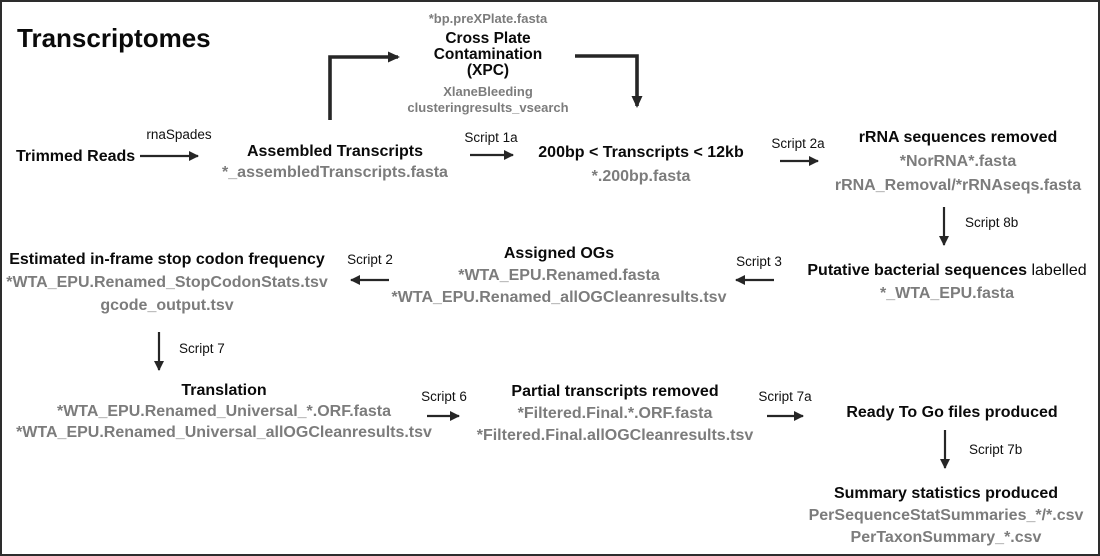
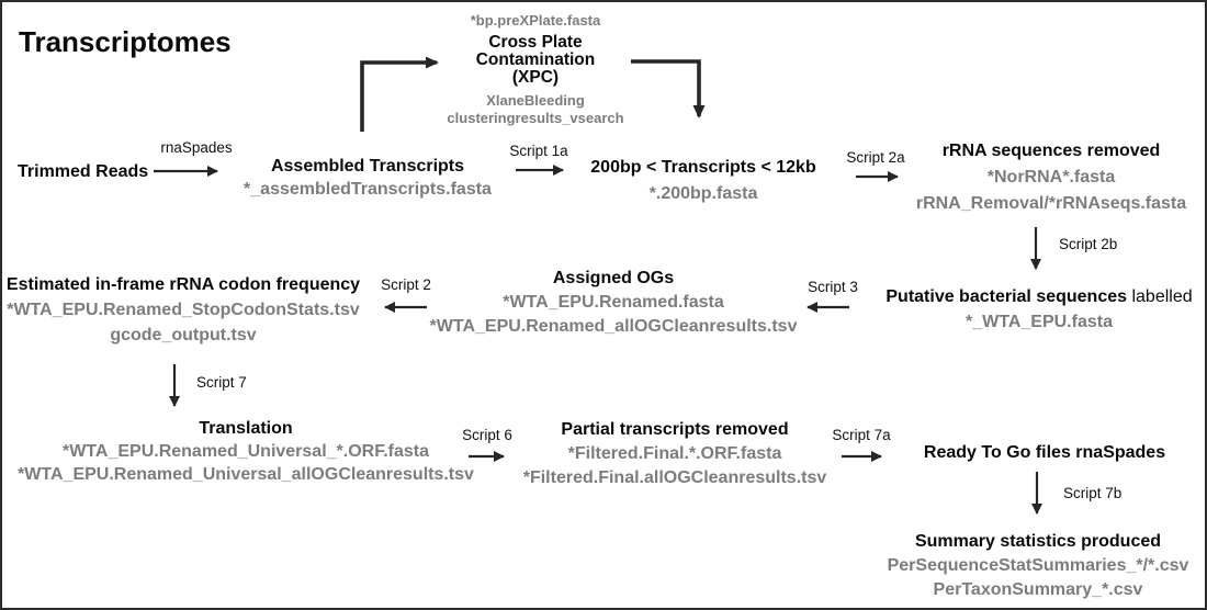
  Transcriptomes
  Trimmed Reads
  rnaSpades
  Assembled Transcripts
  *_assembledTranscripts.fasta
  *bp.preXPlate.fasta
  Cross Plate
  Contamination
  (XPC)
  XlaneBleeding
  clusteringresults_vsearch
  Script 1a
  200bp < Transcripts < 12kb
  *.200bp.fasta
  Script 2a
  rRNA sequences removed
  *NorRNA*.fasta
  rRNA_Removal/*rRNAseqs.fasta
- Script 8b
+ Script 2b
  Putative bacterial sequences labelled
  *_WTA_EPU.fasta
  Script 3
  Assigned OGs
  *WTA_EPU.Renamed.fasta
  *WTA_EPU.Renamed_allOGCleanresults.tsv
  Script 2
- Estimated in-frame stop codon frequency
+ Estimated in-frame rRNA codon frequency
  *WTA_EPU.Renamed_StopCodonStats.tsv
  gcode_output.tsv
  Script 7
  Translation
  *WTA_EPU.Renamed_Universal_*.ORF.fasta
  *WTA_EPU.Renamed_Universal_allOGCleanresults.tsv
  Script 6
  Partial transcripts removed
  *Filtered.Final.*.ORF.fasta
  *Filtered.Final.allOGCleanresults.tsv
  Script 7a
- Ready To Go files produced
+ Ready To Go files rnaSpades
  Script 7b
  Summary statistics produced
  PerSequenceStatSummaries_*/*.csv
  PerTaxonSummary_*.csv
